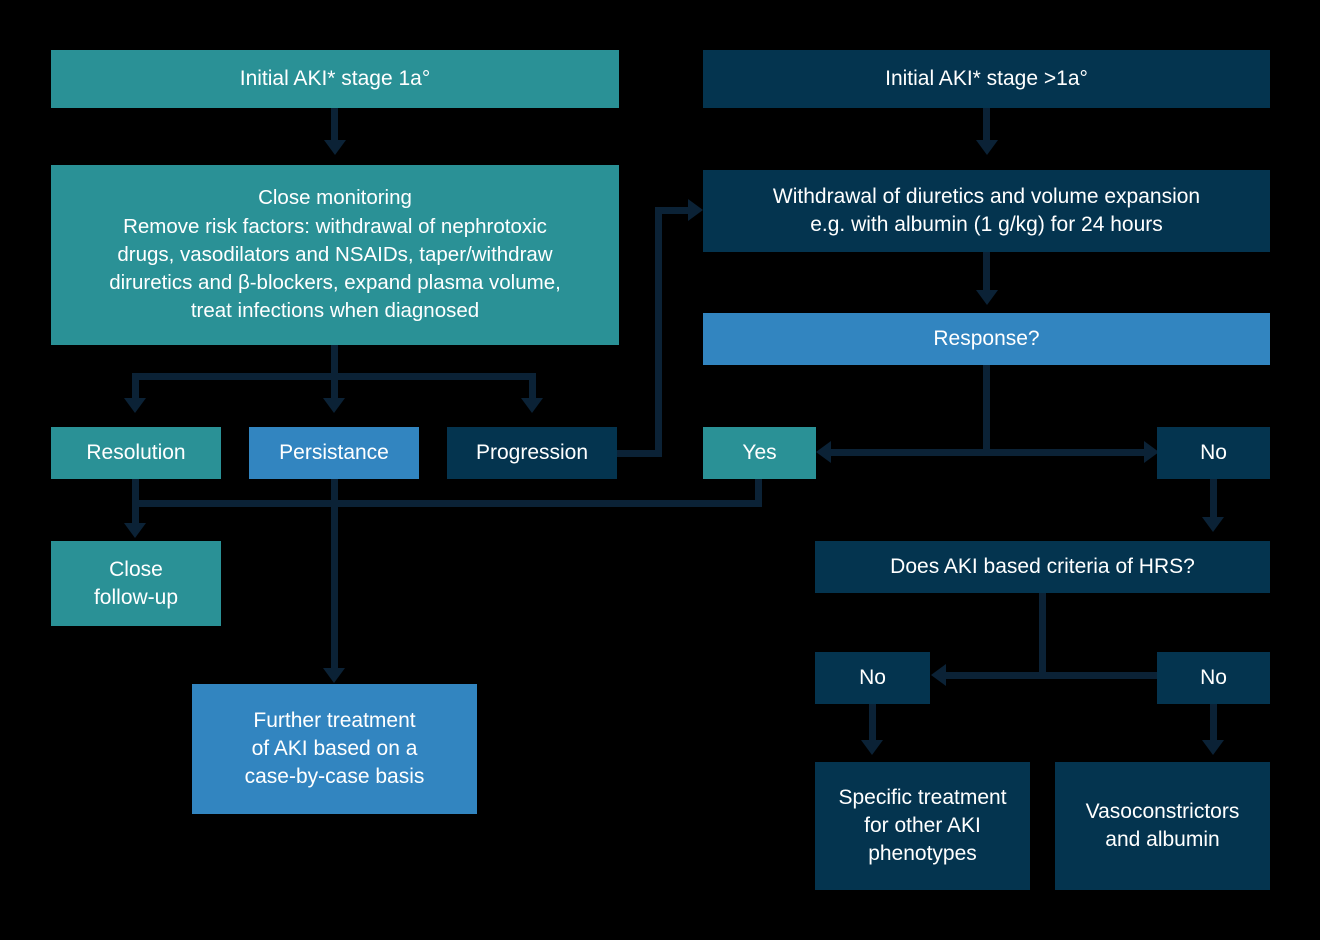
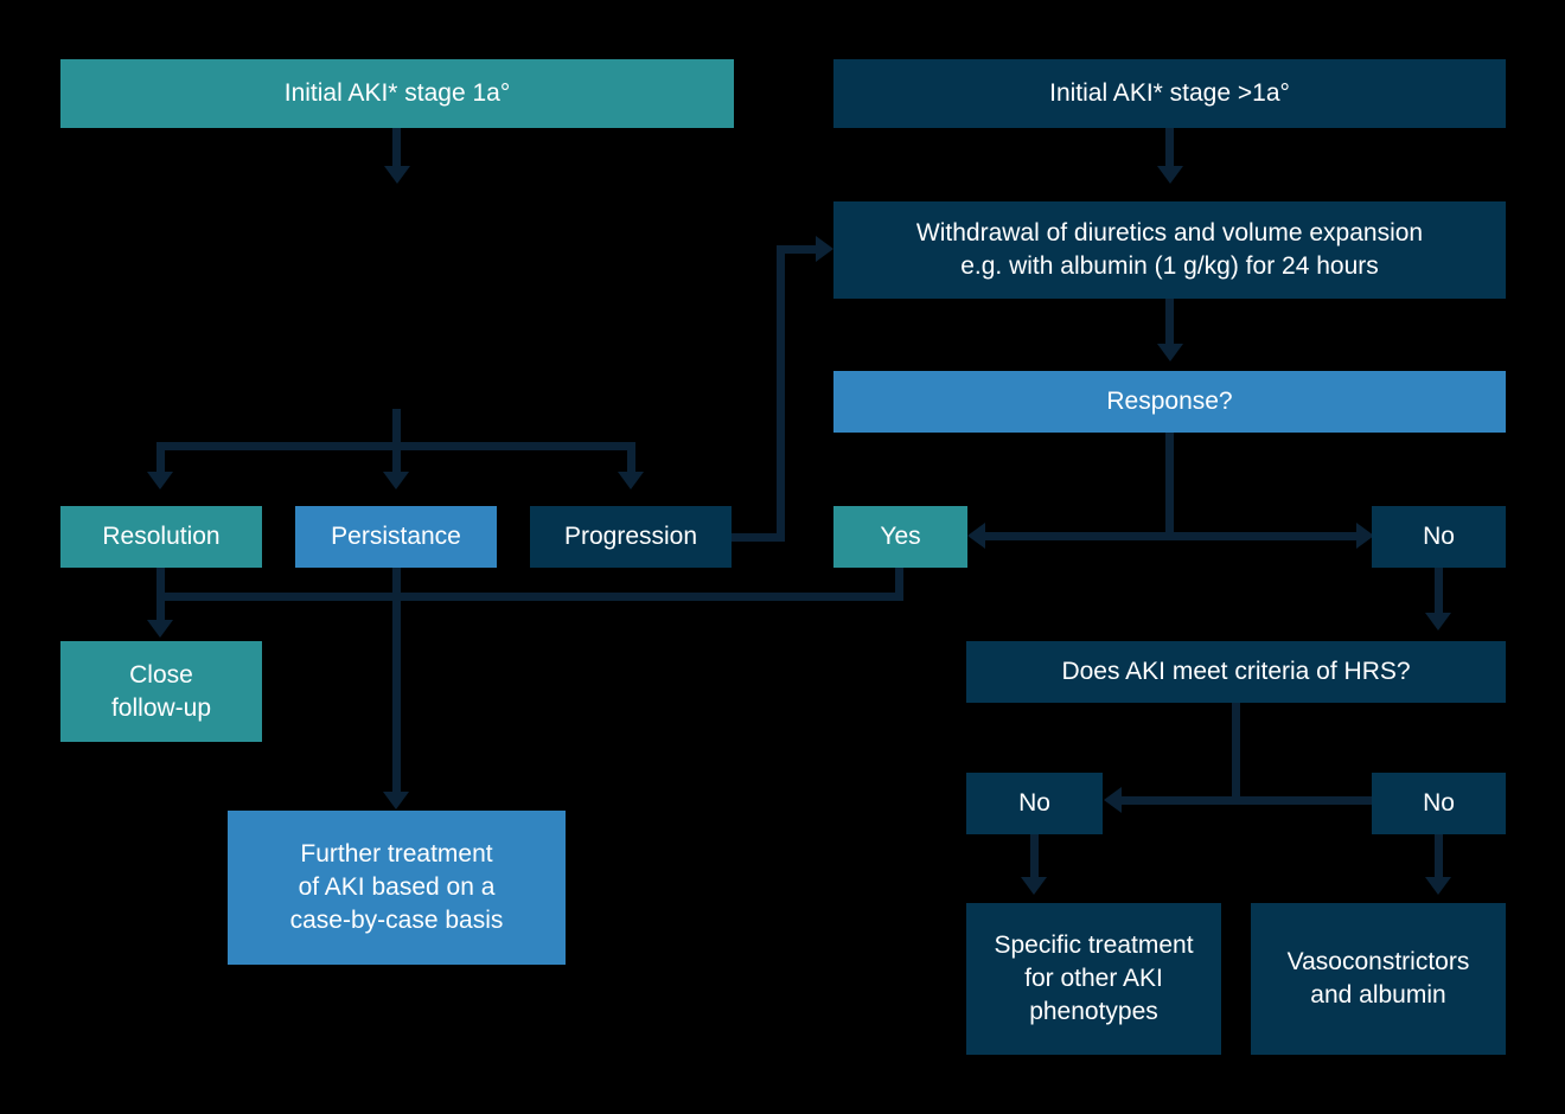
  Initial AKI* stage 1a°
- Close monitoring
- Remove risk factors: withdrawal of nephrotoxic
- drugs, vasodilators and NSAIDs, taper/withdraw
- diruretics and β-blockers, expand plasma volume,
- treat infections when diagnosed
  Resolution
  Persistance
  Progression
  Close
  follow-up
  Further treatment
  of AKI based on a
  case-by-case basis
  Initial AKI* stage >1a°
  Withdrawal of diuretics and volume expansion
  e.g. with albumin (1 g/kg) for 24 hours
  Response?
  Yes
  No
- Does AKI based criteria of HRS?
+ Does AKI meet criteria of HRS?
  No
  No
  Specific treatment
  for other AKI
  phenotypes
  Vasoconstrictors
  and albumin
